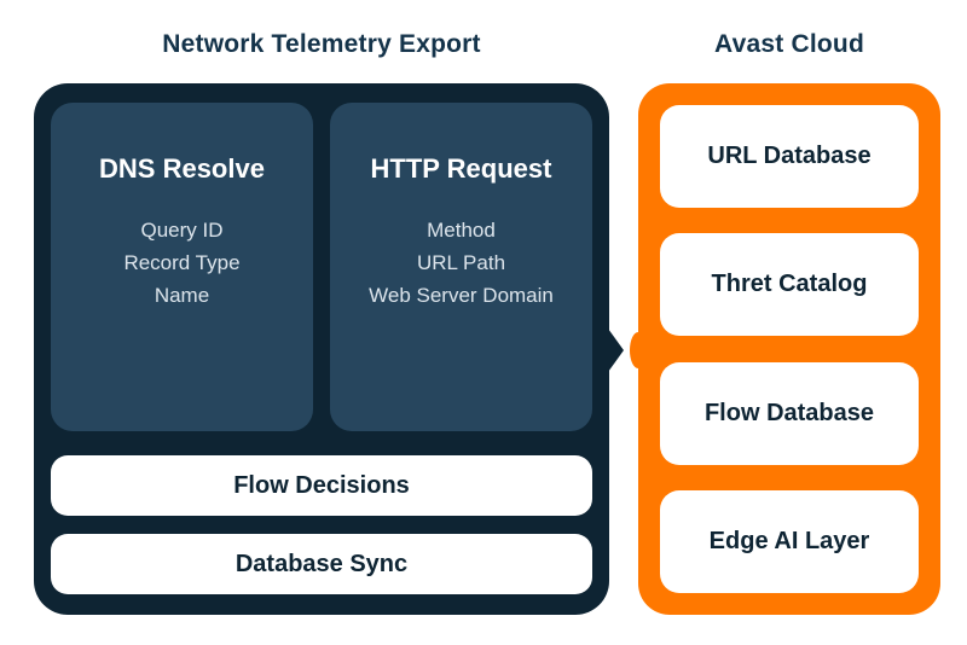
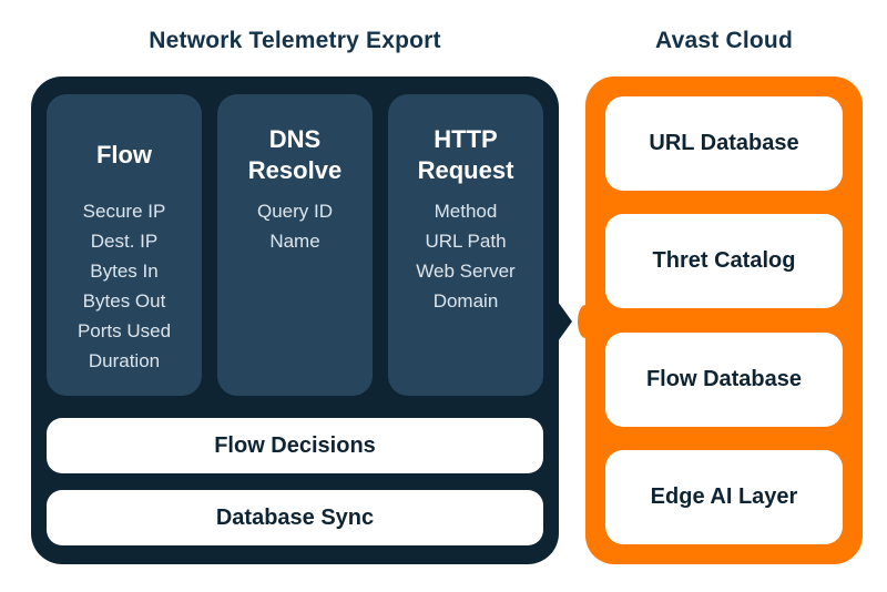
  Network Telemetry Export
  Avast Cloud
+ Flow
+ Secure IP
+ Dest. IP
+ Bytes In
+ Bytes Out
+ Ports Used
+ Duration
  DNS Resolve
  Query ID
- Record Type
  Name
  HTTP Request
  Method
  URL Path
  Web Server Domain
  Flow Decisions
  Database Sync
  URL Database
  Thret Catalog
  Flow Database
  Edge AI Layer
